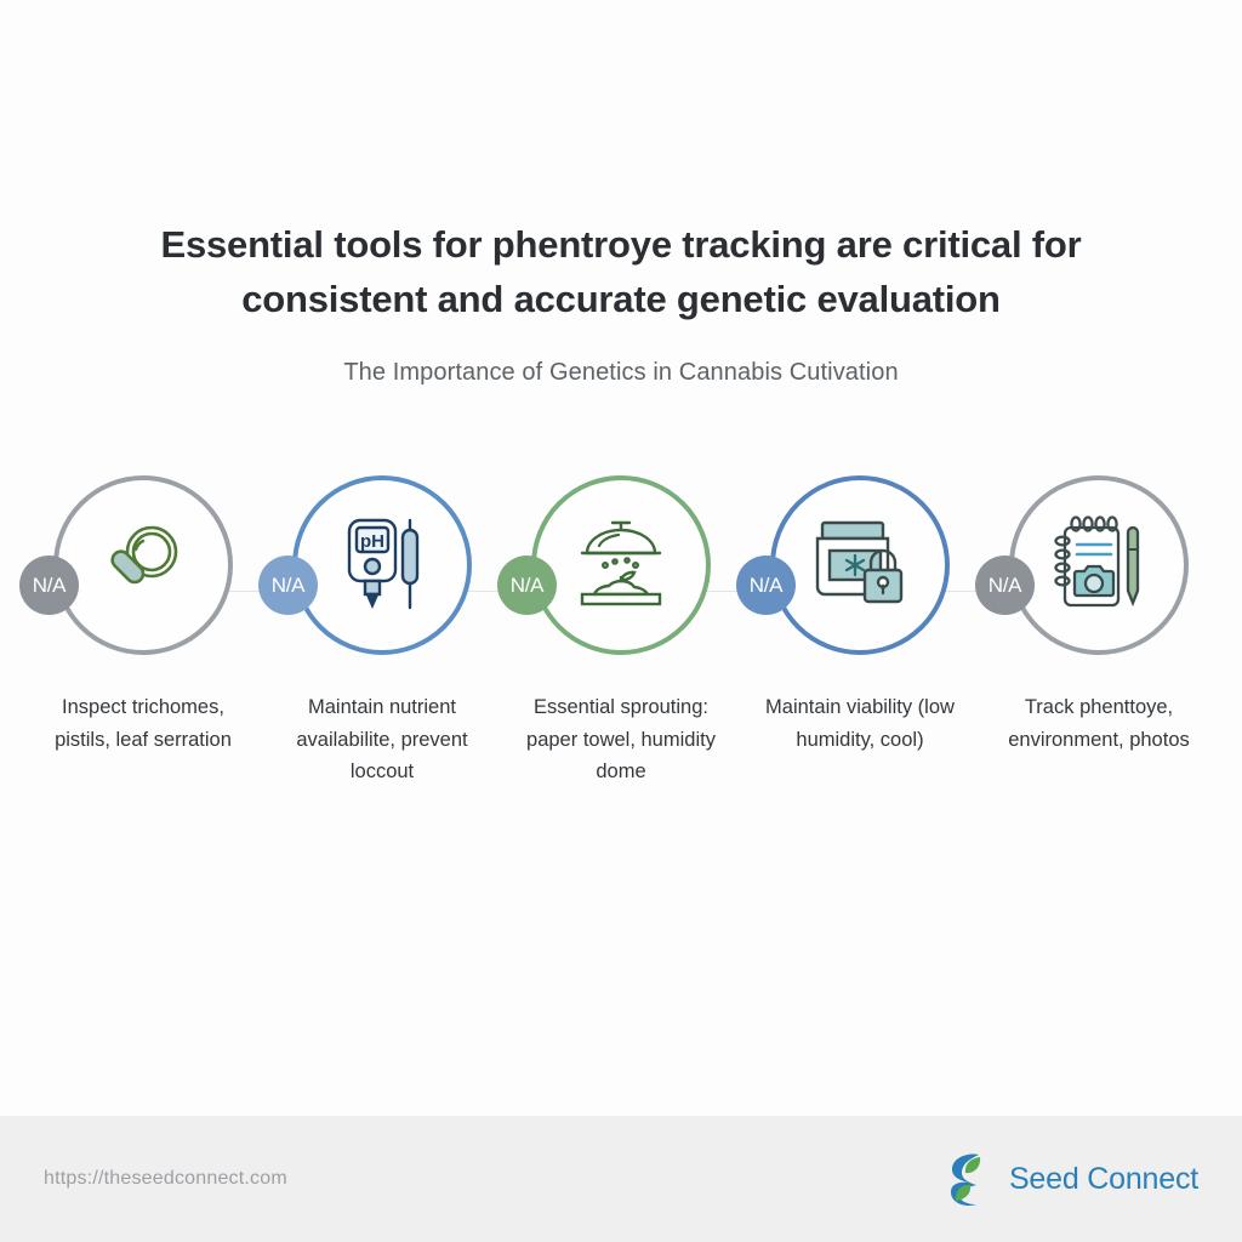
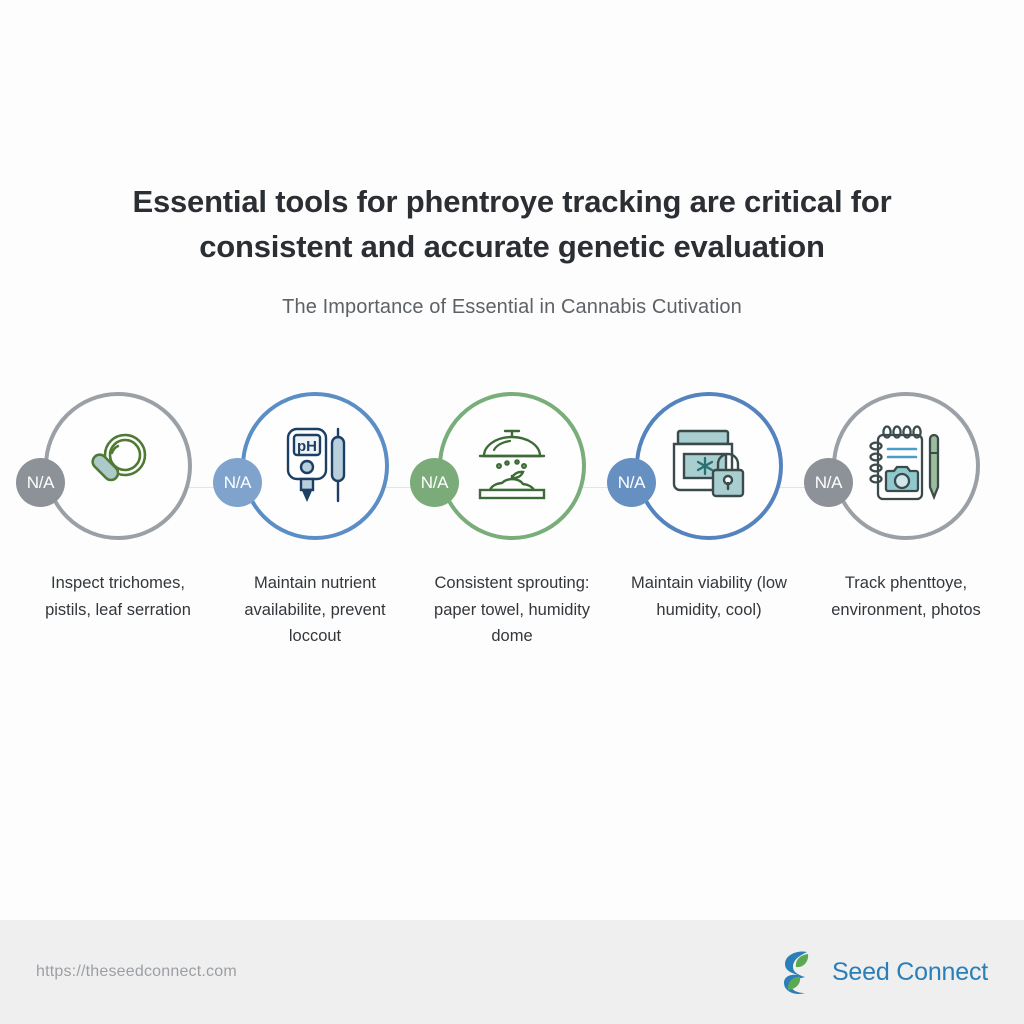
  Essential tools for phentroye tracking are critical for consistent and accurate genetic evaluation
- The Importance of Genetics in Cannabis Cutivation
+ The Importance of Essential in Cannabis Cutivation
  N/A
  Inspect trichomes, pistils, leaf serration
  pH
  N/A
  Maintain nutrient availabilite, prevent loccout
  N/A
- Essential sprouting: paper towel, humidity dome
+ Consistent sprouting: paper towel, humidity dome
  N/A
  Maintain viability (low humidity, cool)
  N/A
  Track phenttoye, environment, photos
  https://theseedconnect.com
  Seed Connect
